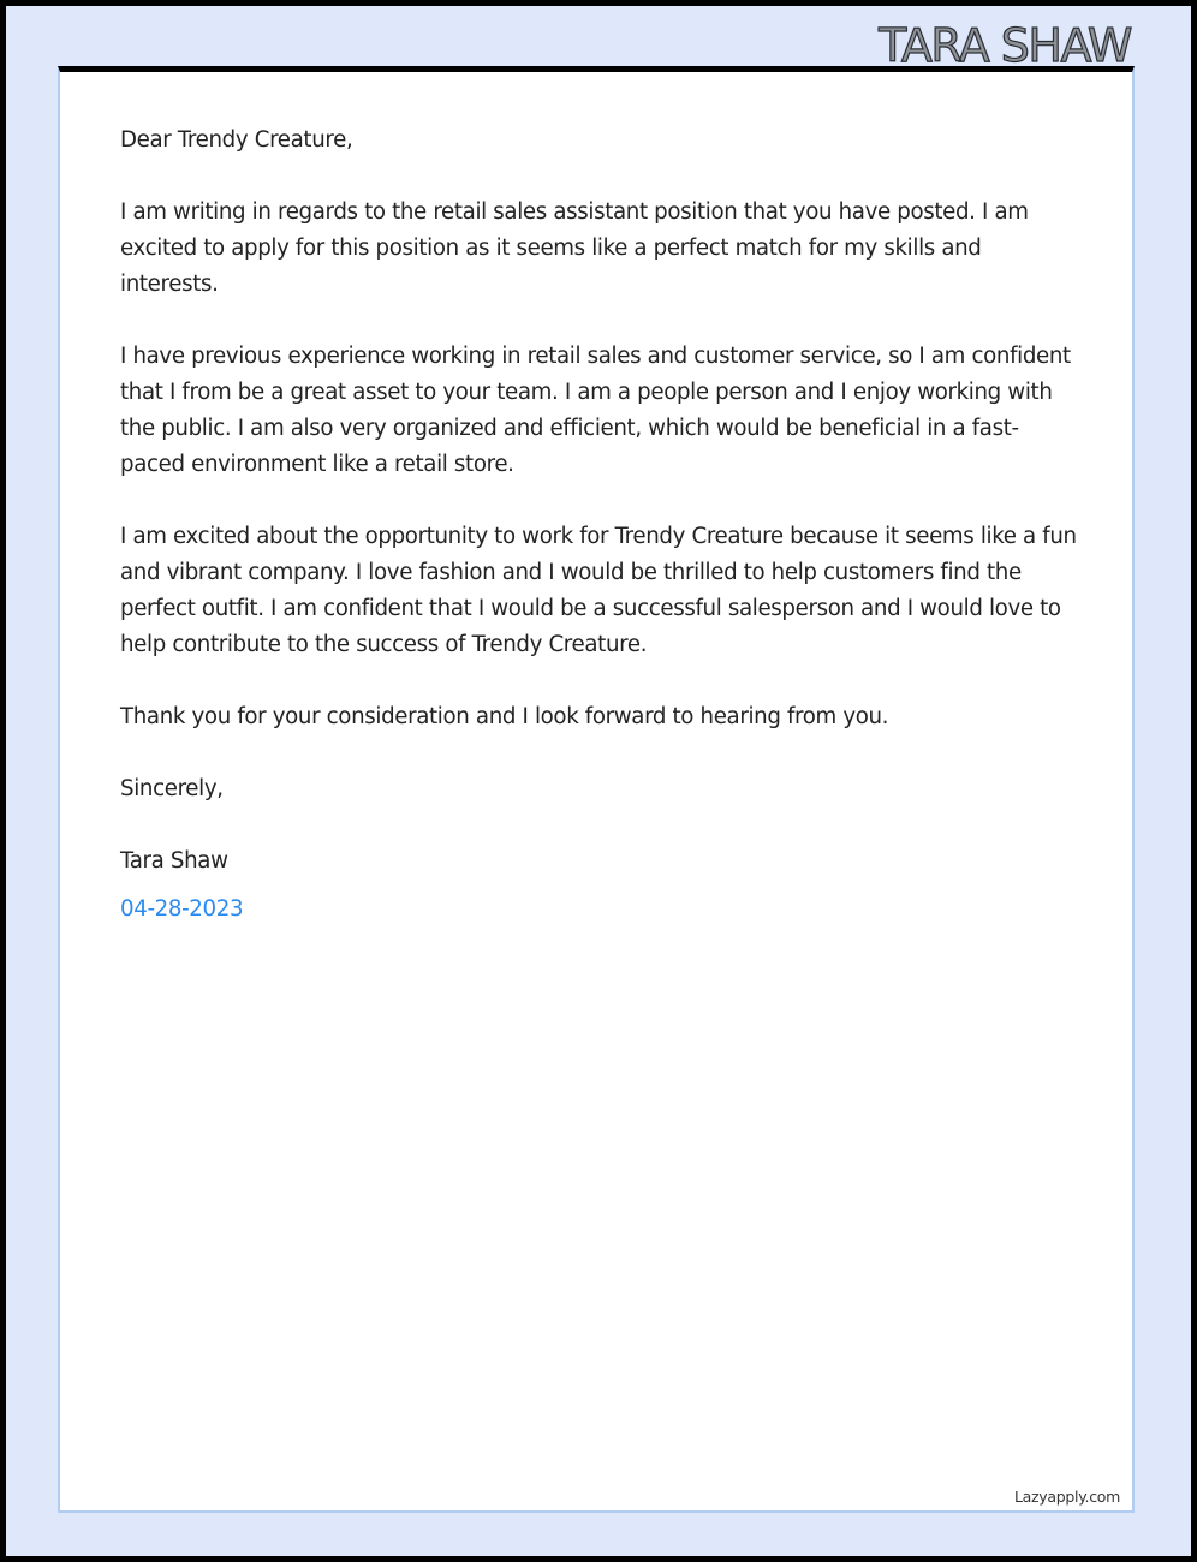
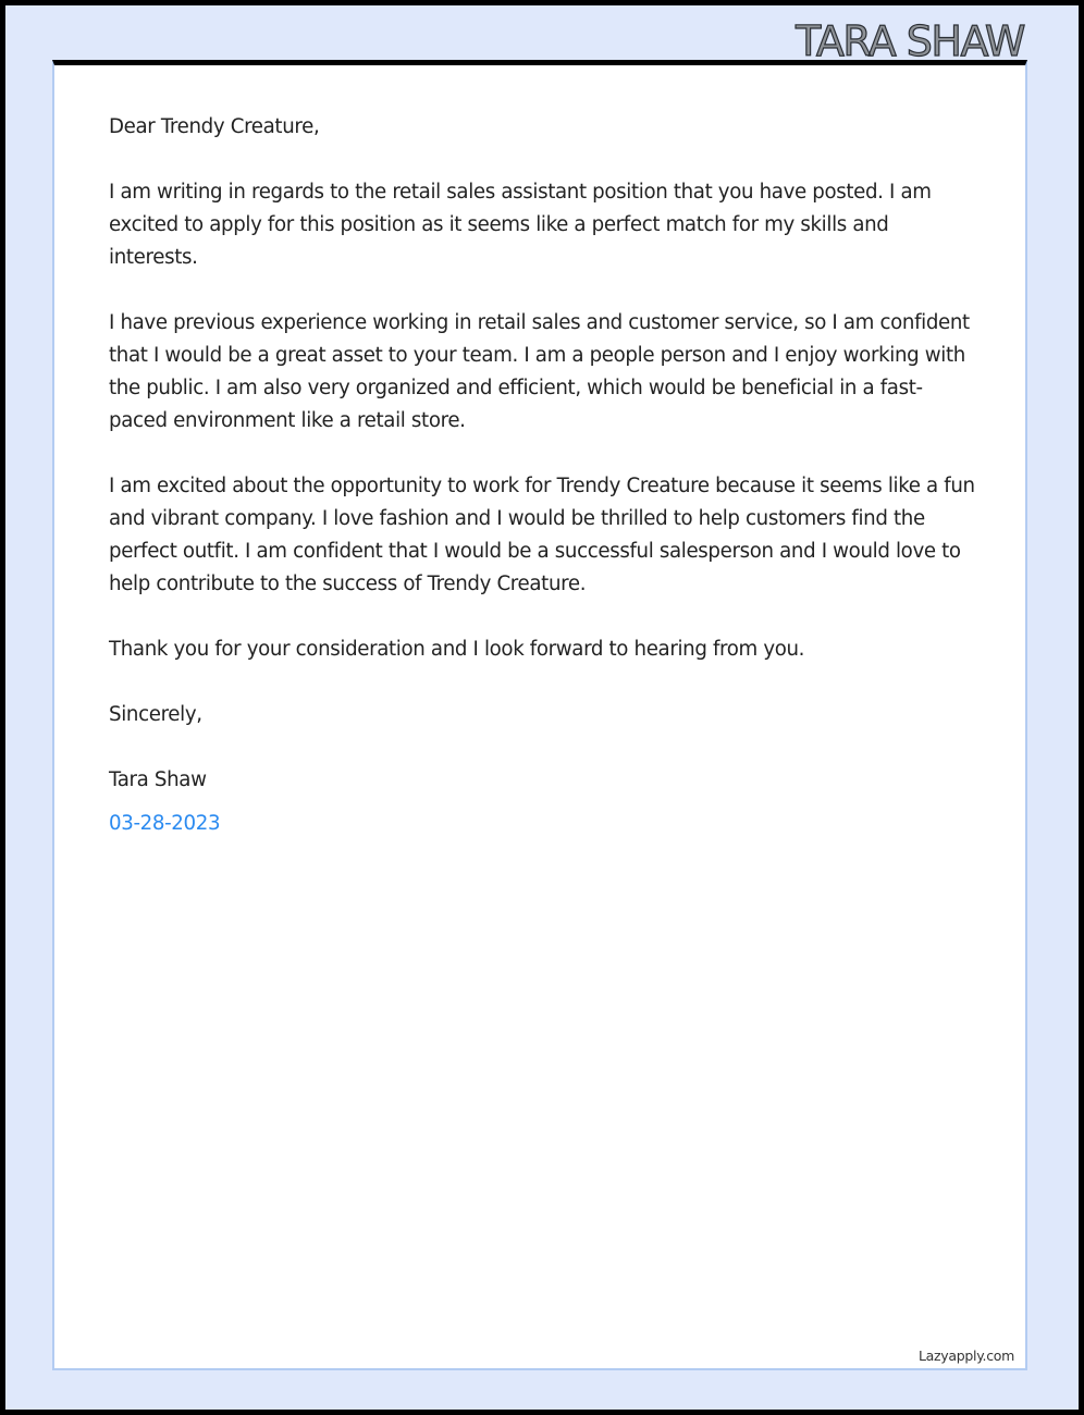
  TARA SHAW
  Dear Trendy Creature,
  I am writing in regards to the retail sales assistant position that you have posted. I am excited to apply for this position as it seems like a perfect match for my skills and interests.
- I have previous experience working in retail sales and customer service, so I am confident that I from be a great asset to your team. I am a people person and I enjoy working with the public. I am also very organized and efficient, which would be beneficial in a fast-paced environment like a retail store.
+ I have previous experience working in retail sales and customer service, so I am confident that I would be a great asset to your team. I am a people person and I enjoy working with the public. I am also very organized and efficient, which would be beneficial in a fast-paced environment like a retail store.
  I am excited about the opportunity to work for Trendy Creature because it seems like a fun and vibrant company. I love fashion and I would be thrilled to help customers find the perfect outfit. I am confident that I would be a successful salesperson and I would love to help contribute to the success of Trendy Creature.
  Thank you for your consideration and I look forward to hearing from you.
  Sincerely,
  Tara Shaw
- 04-28-2023
+ 03-28-2023
  Lazyapply.com
